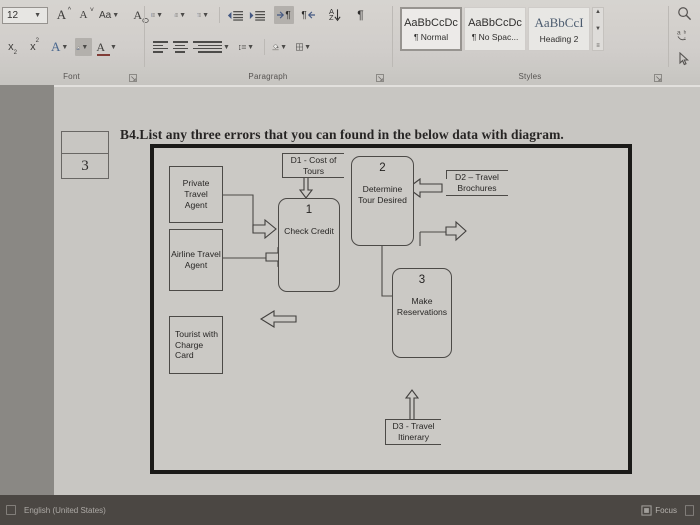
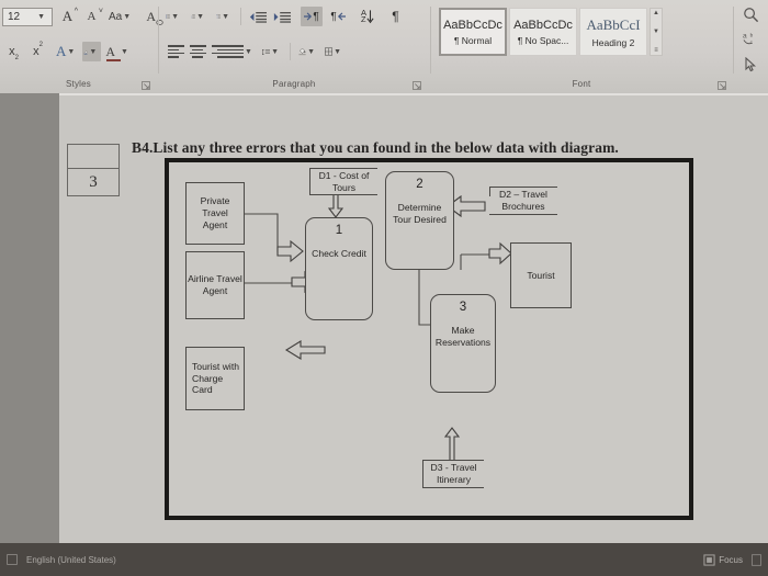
  12
  A
  A
  Aa
  A
  x
  x
  A
  A
- Font
+ Styles
  ↘
  ¶
  ¶
  A
  Z
  ¶
  Paragraph
  ↘
  AaBbCcDc
  ¶ Normal
  AaBbCcDc
  ¶ No Spac...
  AaBbCcI
  Heading 2
- Styles
+ Font
  ↘
  3
  B4.List any three errors that you can found in the below data with diagram.
  Private Travel
  Agent
  Airline Travel
  Agent
  Tourist with
  Charge
  Card
+ Tourist
  1
  Check Credit
  2
  Determine
  Tour Desired
  3
  Make
  Reservations
  D1 - Cost of
  Tours
  D2 – Travel
  Brochures
  D3 - Travel
  Itinerary
  English (United States)
  Focus
